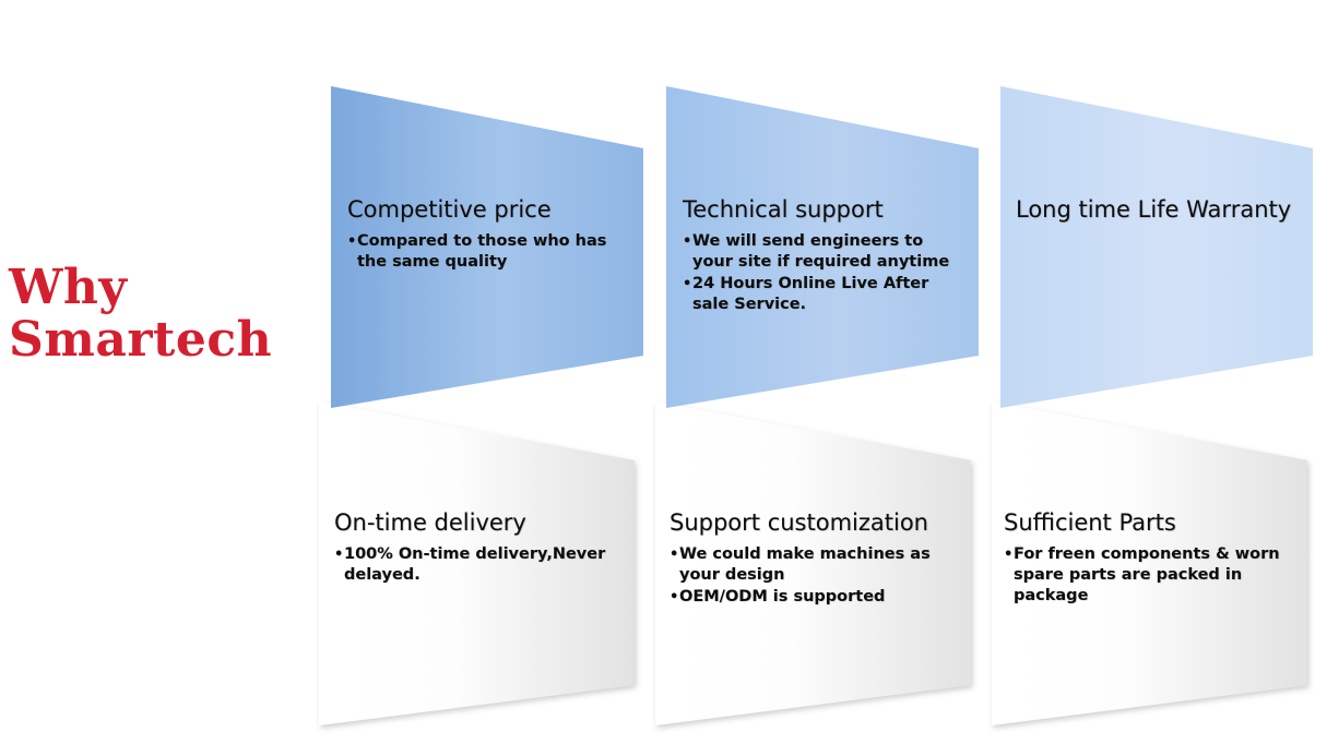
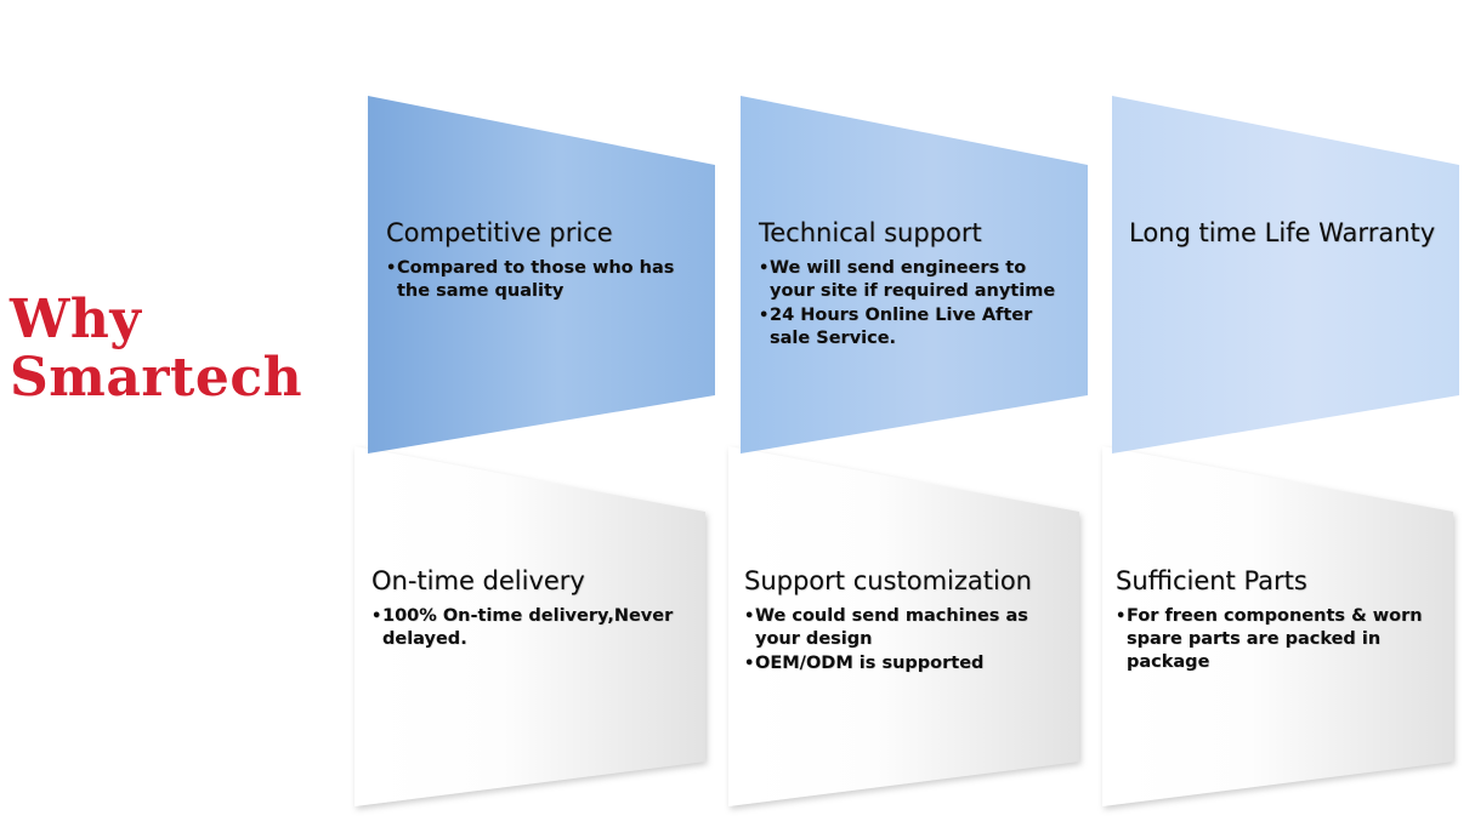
  Why
  Smartech
  Competitive price
  Compared to those who has the same quality
  Technical support
  We will send engineers to your site if required anytime
  24 Hours Online Live After sale Service.
  Long time Life Warranty
  On-time delivery
  100% On-time delivery,Never delayed.
  Support customization
- We could make machines as your design
+ We could send machines as your design
  OEM/ODM is supported
  Sufficient Parts
  For freen components & worn spare parts are packed in package
